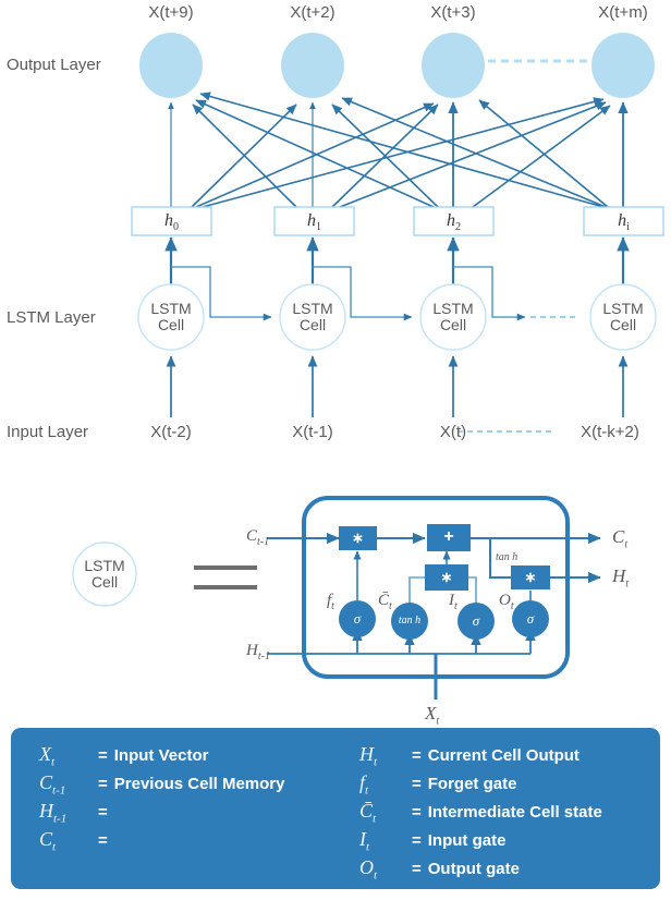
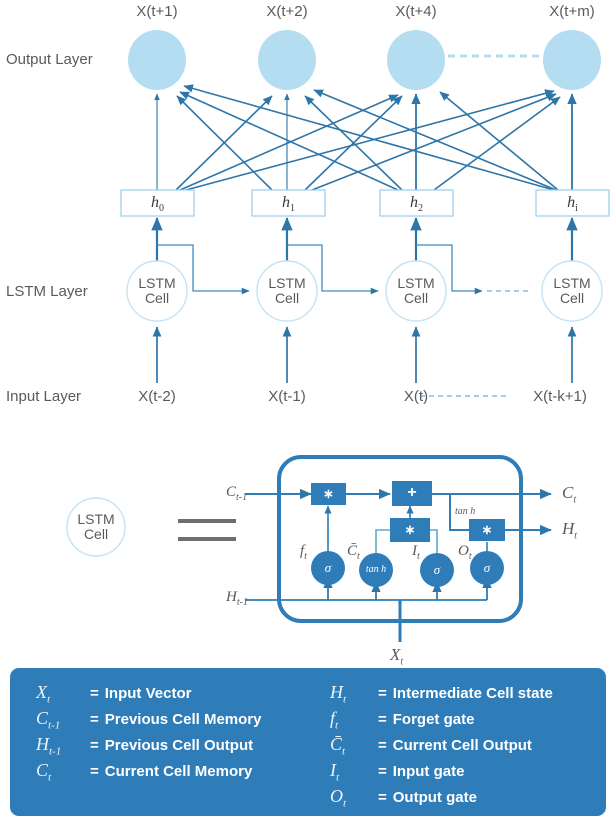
  Output Layer
  LSTM Layer
  Input Layer
- X(t+9)
+ X(t+1)
  X(t+2)
- X(t+3)
+ X(t+4)
  X(t+m)
  h0
  h1
  h2
  hi
  LSTM
  Cell
  LSTM
  Cell
  LSTM
  Cell
  LSTM
  Cell
  X(t-2)
  X(t-1)
  X(t)
- X(t-k+2)
+ X(t-k+1)
  LSTM
  Cell
  Ct-1
  Ht-1
  Xt
  Ct
  Ht
  tan h
  ∗
  +
  ∗
  ∗
  σ
  tan h
  σ
  σ
  ft
  C̄t
  It
  Ot
  Xt
  =
  Input Vector
  Ct-1
  =
  Previous Cell Memory
  Ht-1
  =
+ Previous Cell Output
  Ct
  =
+ Current Cell Memory
  Ht
  =
- Current Cell Output
+ Intermediate Cell state
  ft
  =
  Forget gate
  C̄t
  =
- Intermediate Cell state
+ Current Cell Output
  It
  =
  Input gate
  Ot
  =
  Output gate
